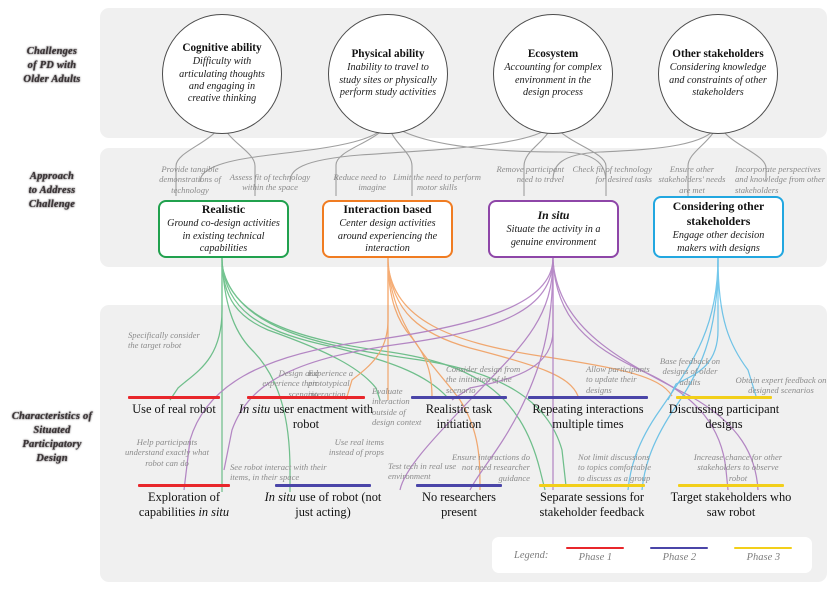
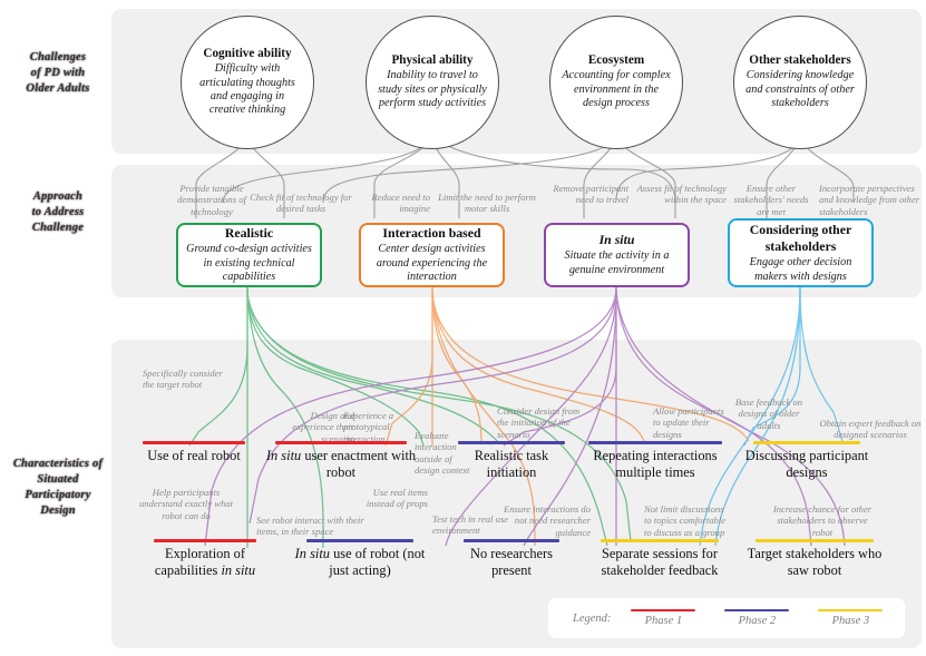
  Challenges
  of PD with
  Older Adults
  Approach
  to Address
  Challenge
  Characteristics of
  Situated
  Participatory
  Design
  Cognitive ability
  Difficulty with articulating thoughts and engaging in creative thinking
  Physical ability
  Inability to travel to study sites or physically perform study activities
  Ecosystem
  Accounting for complex environment in the design process
  Other stakeholders
  Considering knowledge and constraints of other stakeholders
  Provide tangible demonstrations of technology
- Assess fit of technology within the space
+ Check fit of technology for desired tasks
  Reduce need to imagine
  Limit the need to perform motor skills
  Remove participant need to travel
- Check fit of technology for desired tasks
+ Assess fit of technology within the space
  Ensure other stakeholders' needs are met
  Incorporate perspectives and knowledge from other stakeholders
  Realistic
  Ground co-design activities in existing technical capabilities
  Interaction based
  Center design activities around experiencing the interaction
  In situ
  Situate the activity in a genuine environment
  Considering other stakeholders
  Engage other decision makers with designs
  Specifically consider the target robot
  Help participants understand exactly what robot can do
  See robot interact with their items, in their space
  Design and experience their scenario
  Experience a prototypical interaction
  Use real items instead of props
  Evaluate interaction outside of design context
  Test tech in real use environment
  Consider design from the initiation of the scenario
  Ensure interactions do not need researcher guidance
  Allow participants to update their designs
  Not limit discussions to topics comfortable to discuss as a group
  Base feedback on designs of older adults
  Obtain expert feedback on designed scenarios
  Increase chance for other stakeholders to observe robot
  Use of real robot
  In situ user enactment with robot
  Realistic task initiation
  Repeating interactions multiple times
  Discussing participant designs
  Exploration of capabilities in situ
  In situ use of robot (not just acting)
  No researchers present
  Separate sessions for stakeholder feedback
  Target stakeholders who saw robot
  Legend:
  Phase 1
  Phase 2
  Phase 3
